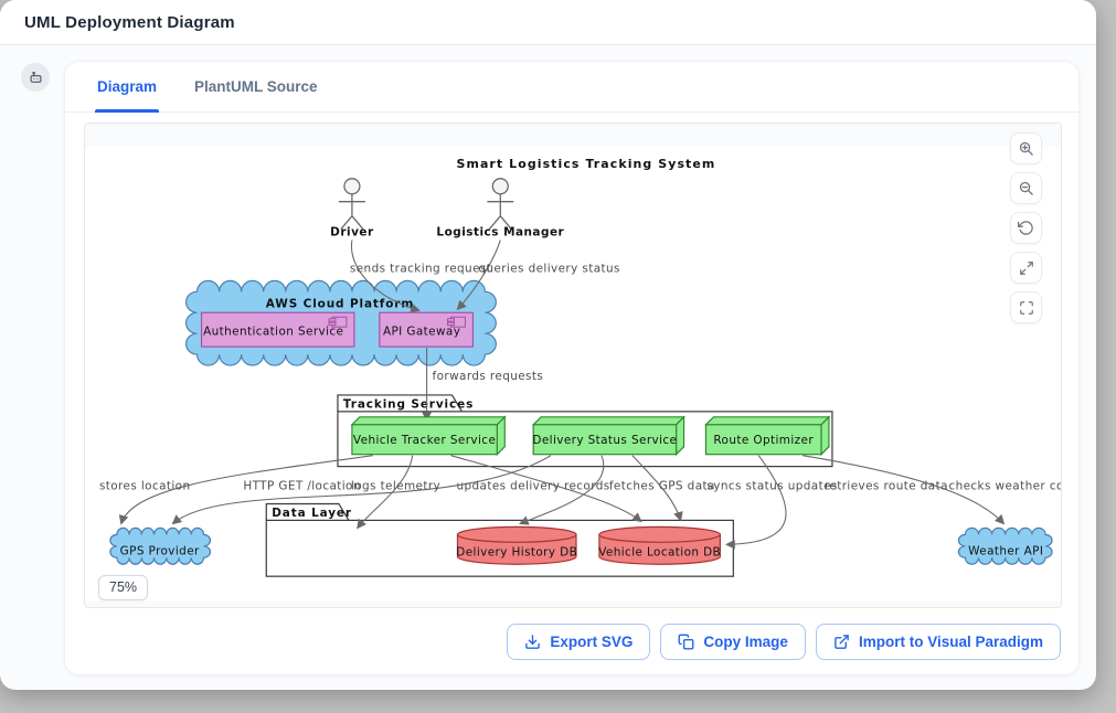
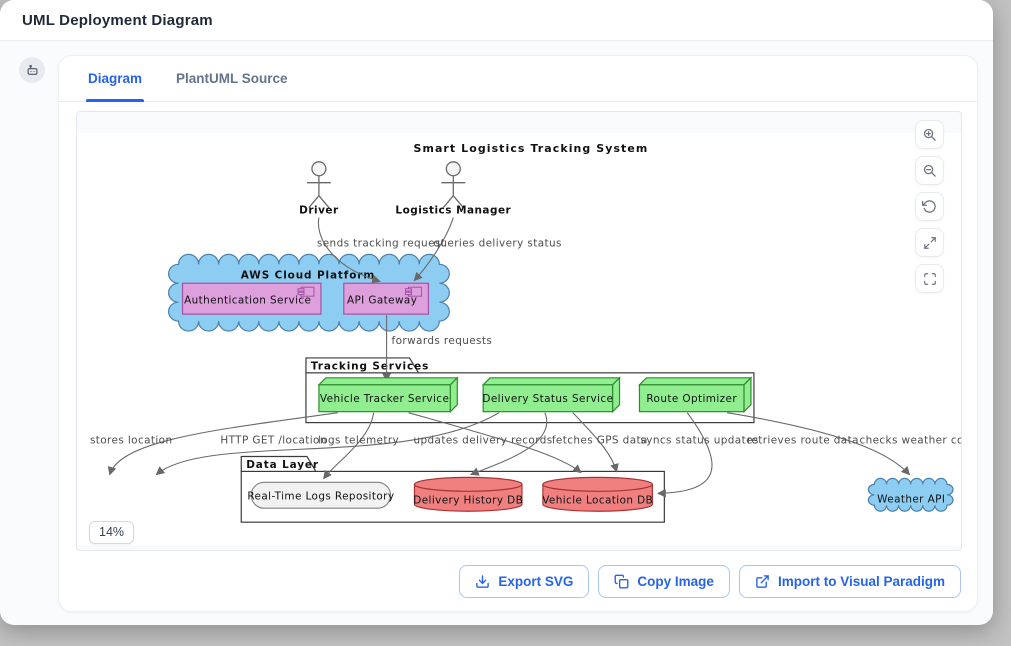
  UML Deployment Diagram
  Diagram
  PlantUML Source
  Smart Logistics Tracking System
  AWS Cloud Platform
- GPS Provider
  Weather API
  Tracking Services
  Data Layer
  Authentication Service
  API Gateway
  Vehicle Tracker Service
  Delivery Status Service
  Route Optimizer
+ Real-Time Logs Repository
  Delivery History DB
  Vehicle Location DB
  Driver
  Logistics Manager
  sends tracking request
  queries delivery status
  forwards requests
  stores location
  HTTP GET /location
  logs telemetry
  updates delivery records
  fetches GPS data
  syncs status updates
  retrieves route data
  checks weather co
- 75%
+ 14%
  Export SVG
  Copy Image
  Import to Visual Paradigm
